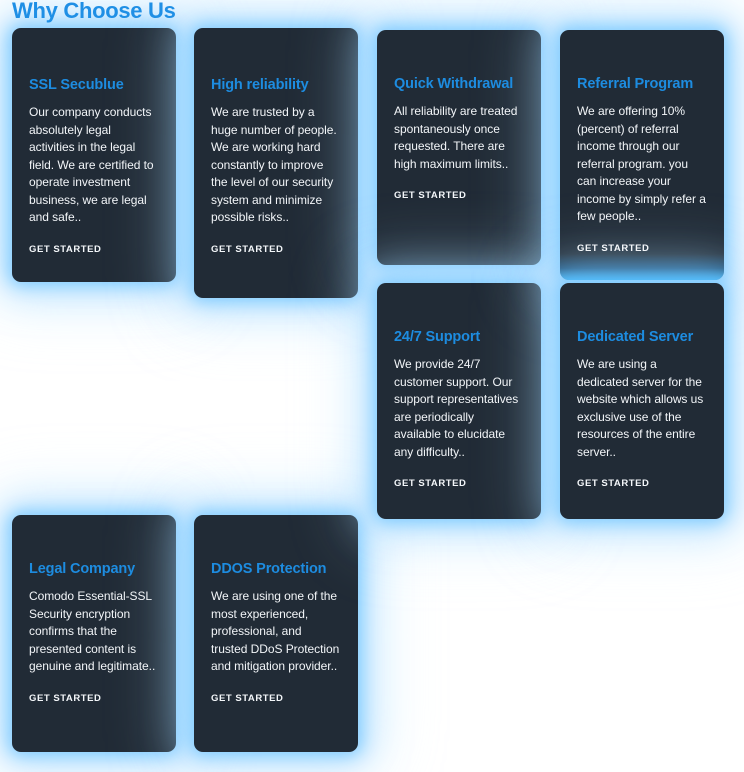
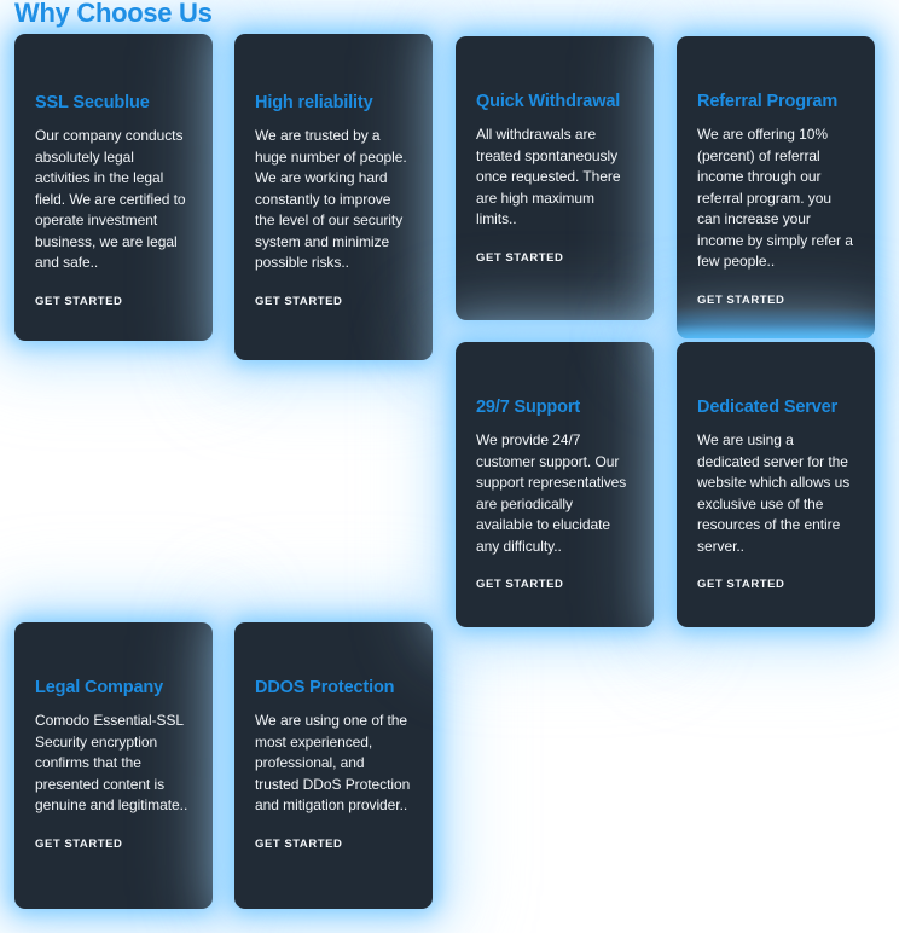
  Why Choose Us
  SSL Secublue
  Our company conducts absolutely legal activities in the legal field. We are certified to operate investment business, we are legal and safe..
  GET STARTED
  Legal Company
  Comodo Essential-SSL Security encryption confirms that the presented content is genuine and legitimate..
  GET STARTED
  High reliability
  We are trusted by a huge number of people. We are working hard constantly to improve the level of our security system and minimize possible risks..
  GET STARTED
  DDOS Protection
  We are using one of the most experienced, professional, and trusted DDoS Protection and mitigation provider..
  GET STARTED
  Quick Withdrawal
- All reliability are treated spontaneously once requested. There are high maximum limits..
+ All withdrawals are treated spontaneously once requested. There are high maximum limits..
  GET STARTED
- 24/7 Support
+ 29/7 Support
  We provide 24/7 customer support. Our support representatives are periodically available to elucidate any difficulty..
  GET STARTED
  Referral Program
  We are offering 10% (percent) of referral income through our referral program. you can increase your income by simply refer a few people..
  GET STARTED
  Dedicated Server
  We are using a dedicated server for the website which allows us exclusive use of the resources of the entire server..
  GET STARTED
